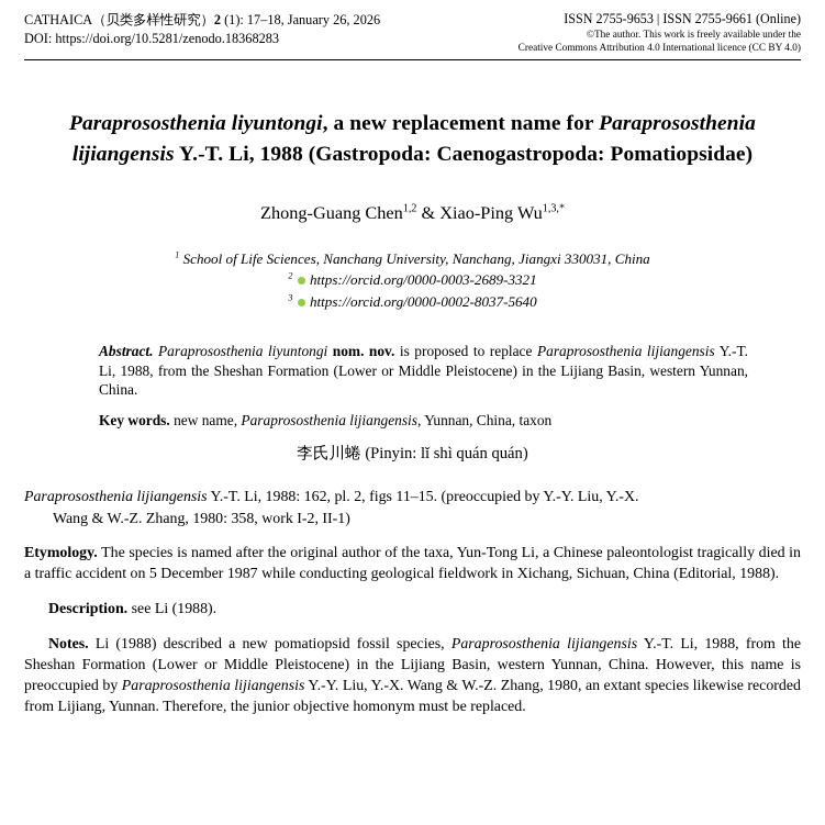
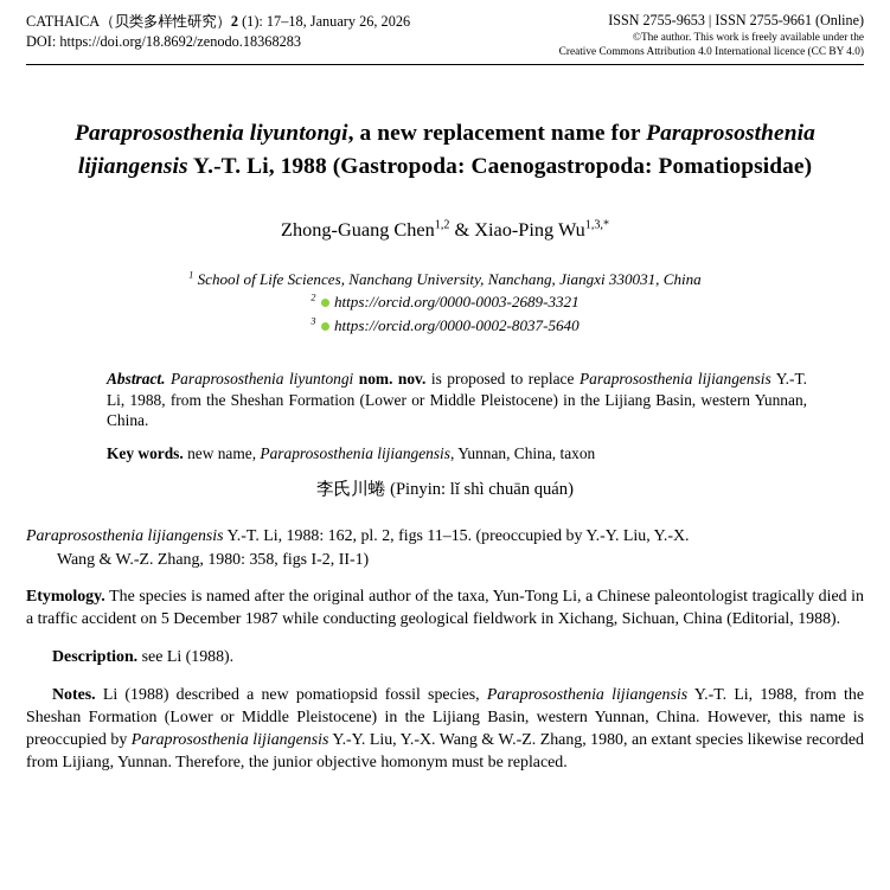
  CATHAICA（贝类多样性研究）2 (1): 17–18, January 26, 2026
- DOI: https://doi.org/10.5281/zenodo.18368283
+ DOI: https://doi.org/18.8692/zenodo.18368283
  ISSN 2755-9653 | ISSN 2755-9661 (Online)
  ©The author. This work is freely available under the
  Creative Commons Attribution 4.0 International licence (CC BY 4.0)
  Paraprososthenia liyuntongi, a new replacement name for Paraprososthenia lijiangensis Y.-T. Li, 1988 (Gastropoda: Caenogastropoda: Pomatiopsidae)
  Zhong-Guang Chen1,2 & Xiao-Ping Wu1,3,*
  1 School of Life Sciences, Nanchang University, Nanchang, Jiangxi 330031, China
  2 https://orcid.org/0000-0003-2689-3321
  3 https://orcid.org/0000-0002-8037-5640
  Abstract. Paraprososthenia liyuntongi nom. nov. is proposed to replace Paraprososthenia lijiangensis Y.-T. Li, 1988, from the Sheshan Formation (Lower or Middle Pleistocene) in the Lijiang Basin, western Yunnan, China.
  Key words. new name, Paraprososthenia lijiangensis, Yunnan, China, taxon
- 李氏川蜷 (Pinyin: lǐ shì quán quán)
+ 李氏川蜷 (Pinyin: lǐ shì chuān quán)
  Paraprososthenia lijiangensis Y.-T. Li, 1988: 162, pl. 2, figs 11–15. (preoccupied by Y.-Y. Liu, Y.-X.
- Wang & W.-Z. Zhang, 1980: 358, work I-2, II-1)
+ Wang & W.-Z. Zhang, 1980: 358, figs I-2, II-1)
  Etymology. The species is named after the original author of the taxa, Yun-Tong Li, a Chinese paleontologist tragically died in a traffic accident on 5 December 1987 while conducting geological fieldwork in Xichang, Sichuan, China (Editorial, 1988).
  Description. see Li (1988).
  Notes. Li (1988) described a new pomatiopsid fossil species, Paraprososthenia lijiangensis Y.-T. Li, 1988, from the Sheshan Formation (Lower or Middle Pleistocene) in the Lijiang Basin, western Yunnan, China. However, this name is preoccupied by Paraprososthenia lijiangensis Y.-Y. Liu, Y.-X. Wang & W.-Z. Zhang, 1980, an extant species likewise recorded from Lijiang, Yunnan. Therefore, the junior objective homonym must be replaced.
